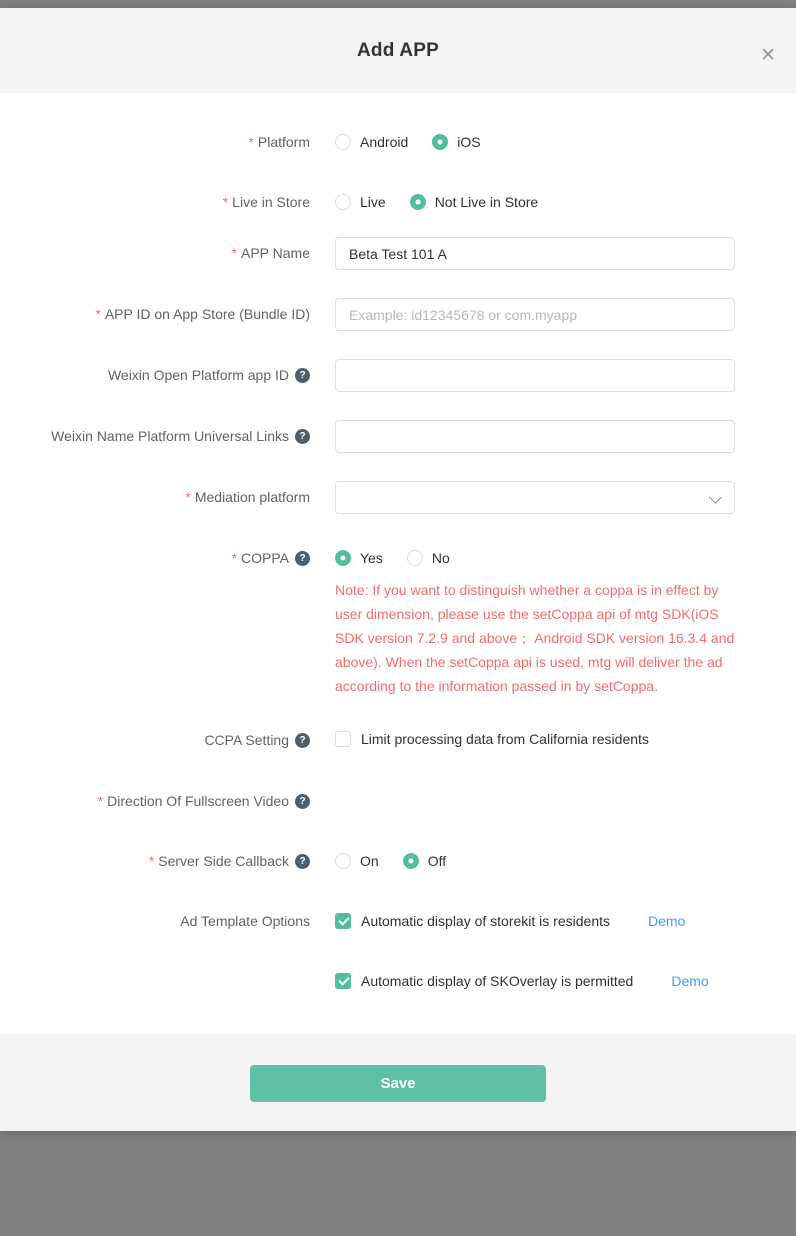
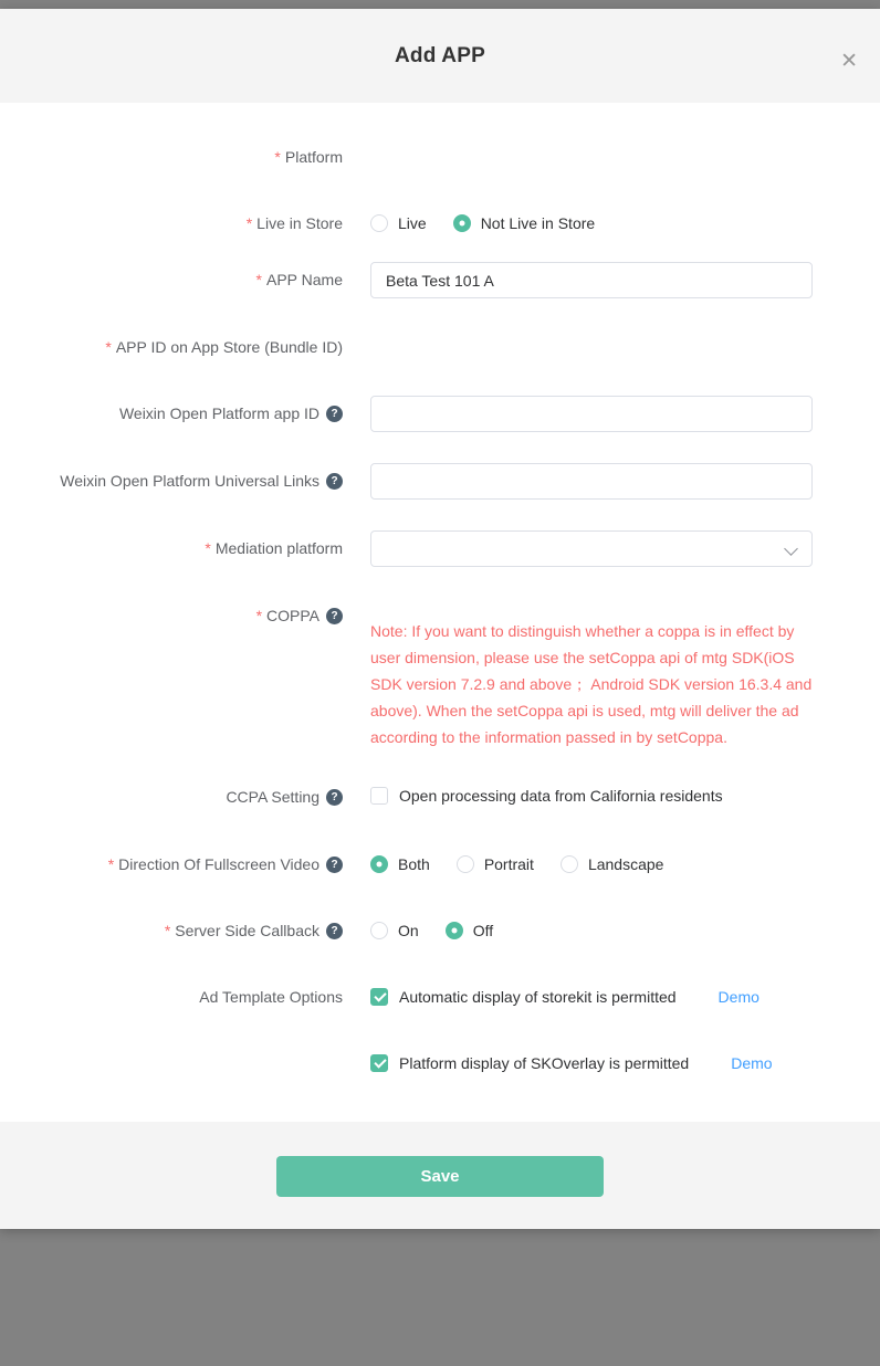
  Add APP
  ✕
  *
  Platform
- Android
- iOS
  *
  Live in Store
  Live
  Not Live in Store
  *
  APP Name
  Beta Test 101 A
  *
  APP ID on App Store (Bundle ID)
- Example: id12345678 or com.myapp
  Weixin Open Platform app ID
  ?
- Weixin Name Platform Universal Links
+ Weixin Open Platform Universal Links
  ?
  *
  Mediation platform
  *
  COPPA
  ?
- Yes
- No
  Note: If you want to distinguish whether a coppa is in effect by user dimension, please use the setCoppa api of mtg SDK(iOS SDK version 7.2.9 and above； Android SDK version 16.3.4 and above). When the setCoppa api is used, mtg will deliver the ad according to the information passed in by setCoppa.
  CCPA Setting
  ?
- Limit processing data from California residents
+ Open processing data from California residents
  *
  Direction Of Fullscreen Video
  ?
+ Both
+ Portrait
+ Landscape
  *
  Server Side Callback
  ?
  On
  Off
  Ad Template Options
- Automatic display of storekit is residents
+ Automatic display of storekit is permitted
  Demo
- Automatic display of SKOverlay is permitted
+ Platform display of SKOverlay is permitted
  Demo
  Save
